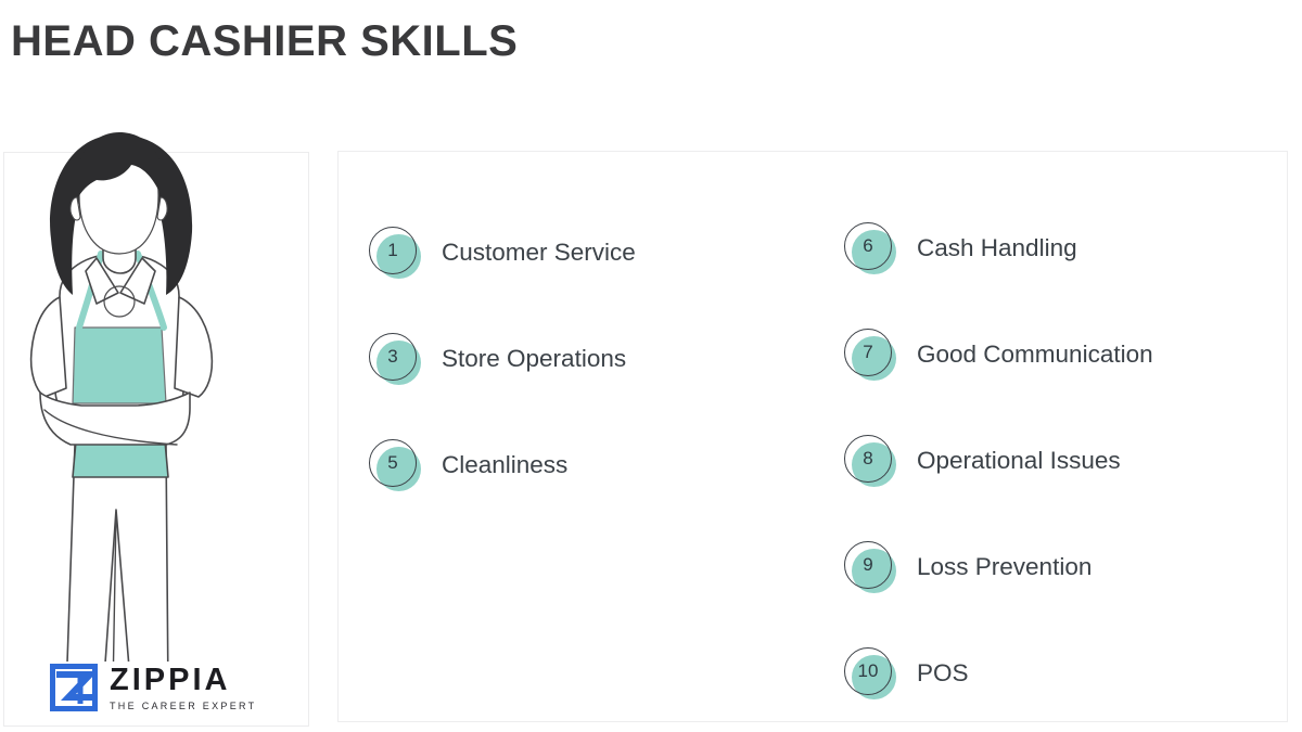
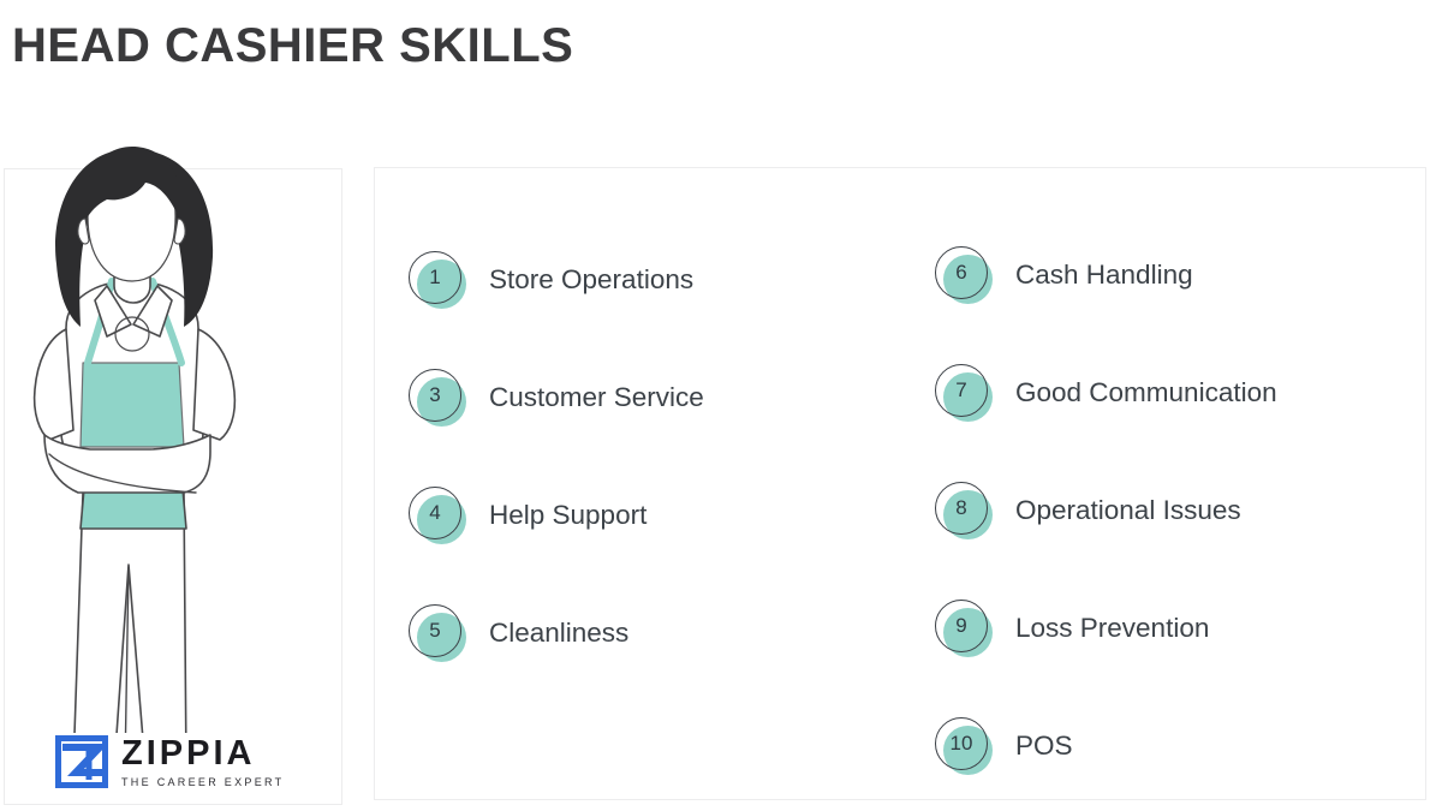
  HEAD CASHIER SKILLS
  ZIPPIA
  THE CAREER EXPERT
  1
- Customer Service
+ Store Operations
  3
- Store Operations
+ Customer Service
+ 4
+ Help Support
  5
  Cleanliness
  6
  Cash Handling
  7
  Good Communication
  8
  Operational Issues
  9
  Loss Prevention
  10
  POS
